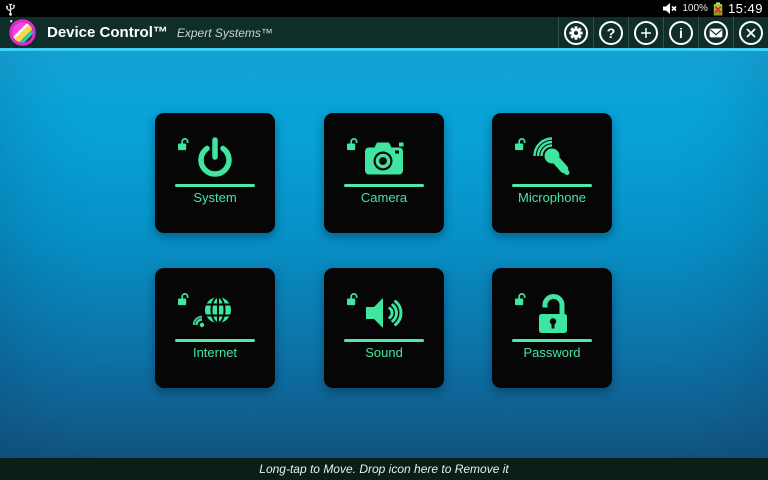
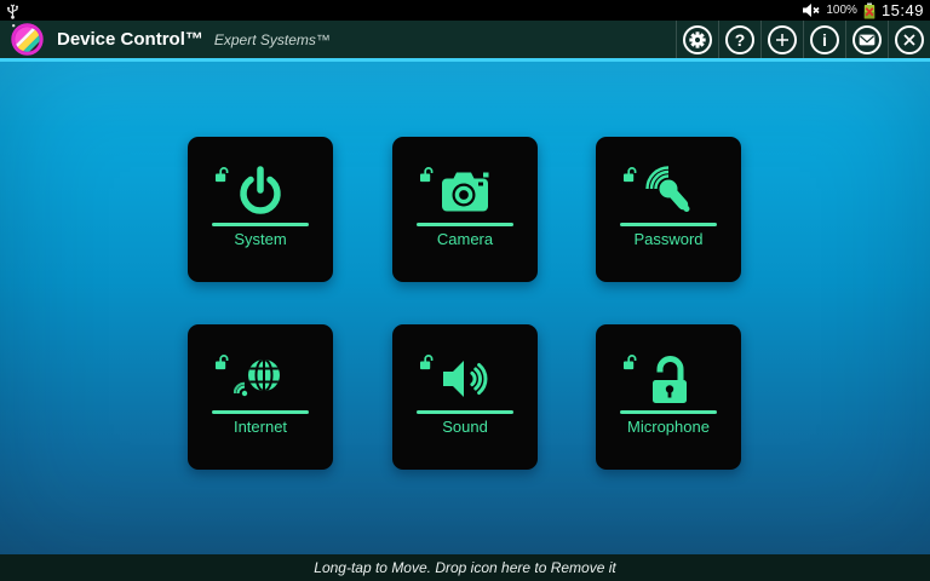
  100%
  15:49
  Device Control™
  Expert Systems™
  ?
  i
  System
  Camera
- Microphone
+ Password
  Internet
  Sound
- Password
+ Microphone
  Long-tap to Move. Drop icon here to Remove it
